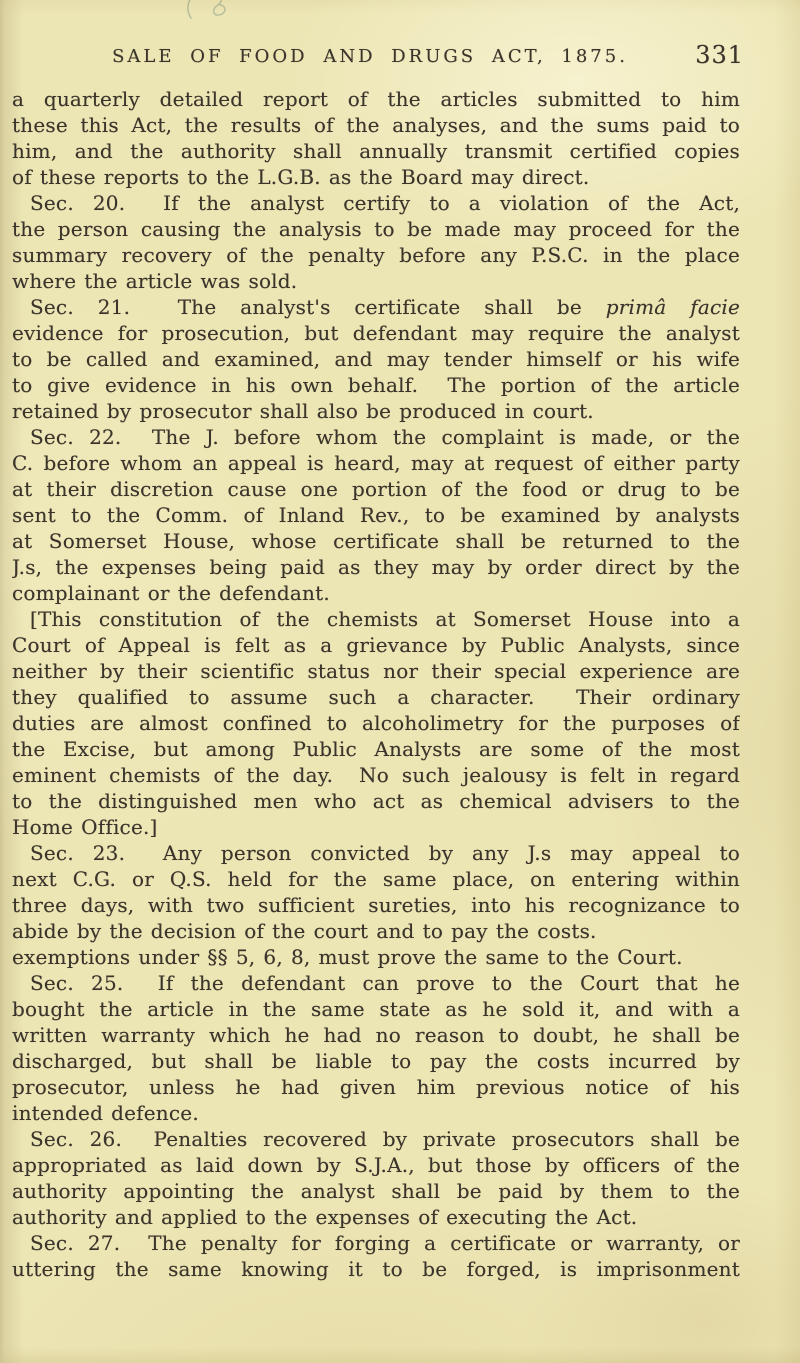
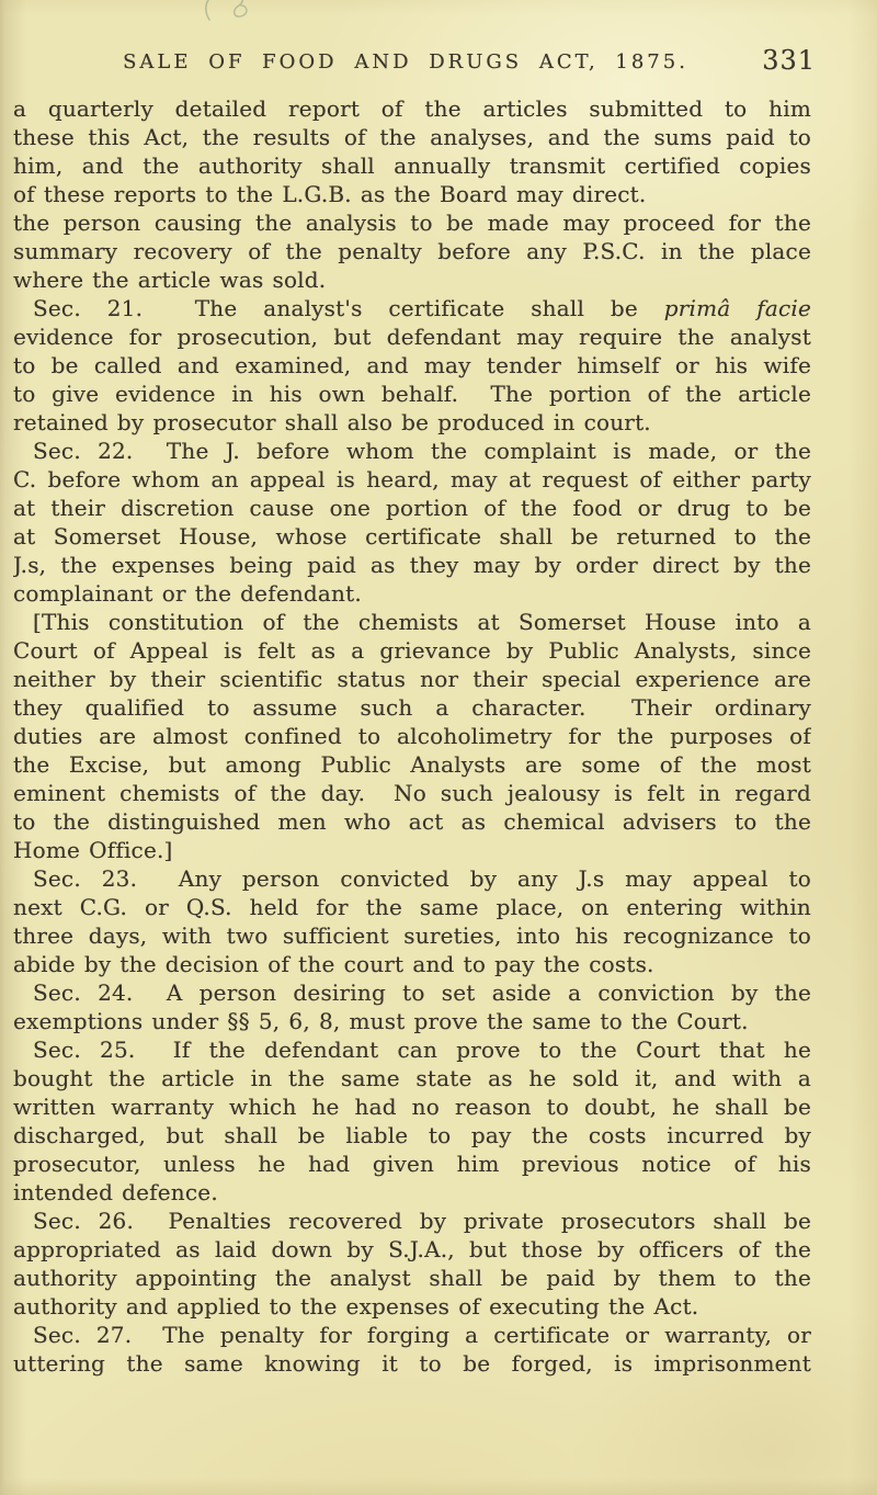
  SALE OF FOOD AND DRUGS ACT, 1875.
  331
  a quarterly detailed report of the articles submitted to him
  these this Act, the results of the analyses, and the sums paid to
  him, and the authority shall annually transmit certified copies
  of these reports to the L.G.B. as the Board may direct.
- Sec. 20. If the analyst certify to a violation of the Act,
  the person causing the analysis to be made may proceed for the
  summary recovery of the penalty before any P.S.C. in the place
  where the article was sold.
  Sec. 21. The analyst's certificate shall be primâ facie
  evidence for prosecution, but defendant may require the analyst
  to be called and examined, and may tender himself or his wife
  to give evidence in his own behalf. The portion of the article
  retained by prosecutor shall also be produced in court.
  Sec. 22. The J. before whom the complaint is made, or the
  C. before whom an appeal is heard, may at request of either party
  at their discretion cause one portion of the food or drug to be
- sent to the Comm. of Inland Rev., to be examined by analysts
  at Somerset House, whose certificate shall be returned to the
  J.s, the expenses being paid as they may by order direct by the
  complainant or the defendant.
  [This constitution of the chemists at Somerset House into a
  Court of Appeal is felt as a grievance by Public Analysts, since
  neither by their scientific status nor their special experience are
  they qualified to assume such a character. Their ordinary
  duties are almost confined to alcoholimetry for the purposes of
  the Excise, but among Public Analysts are some of the most
  eminent chemists of the day. No such jealousy is felt in regard
  to the distinguished men who act as chemical advisers to the
  Home Office.]
  Sec. 23. Any person convicted by any J.s may appeal to
  next C.G. or Q.S. held for the same place, on entering within
  three days, with two sufficient sureties, into his recognizance to
  abide by the decision of the court and to pay the costs.
+ Sec. 24. A person desiring to set aside a conviction by the
  exemptions under §§ 5, 6, 8, must prove the same to the Court.
  Sec. 25. If the defendant can prove to the Court that he
  bought the article in the same state as he sold it, and with a
  written warranty which he had no reason to doubt, he shall be
  discharged, but shall be liable to pay the costs incurred by
  prosecutor, unless he had given him previous notice of his
  intended defence.
  Sec. 26. Penalties recovered by private prosecutors shall be
  appropriated as laid down by S.J.A., but those by officers of the
  authority appointing the analyst shall be paid by them to the
  authority and applied to the expenses of executing the Act.
  Sec. 27. The penalty for forging a certificate or warranty, or
  uttering the same knowing it to be forged, is imprisonment
